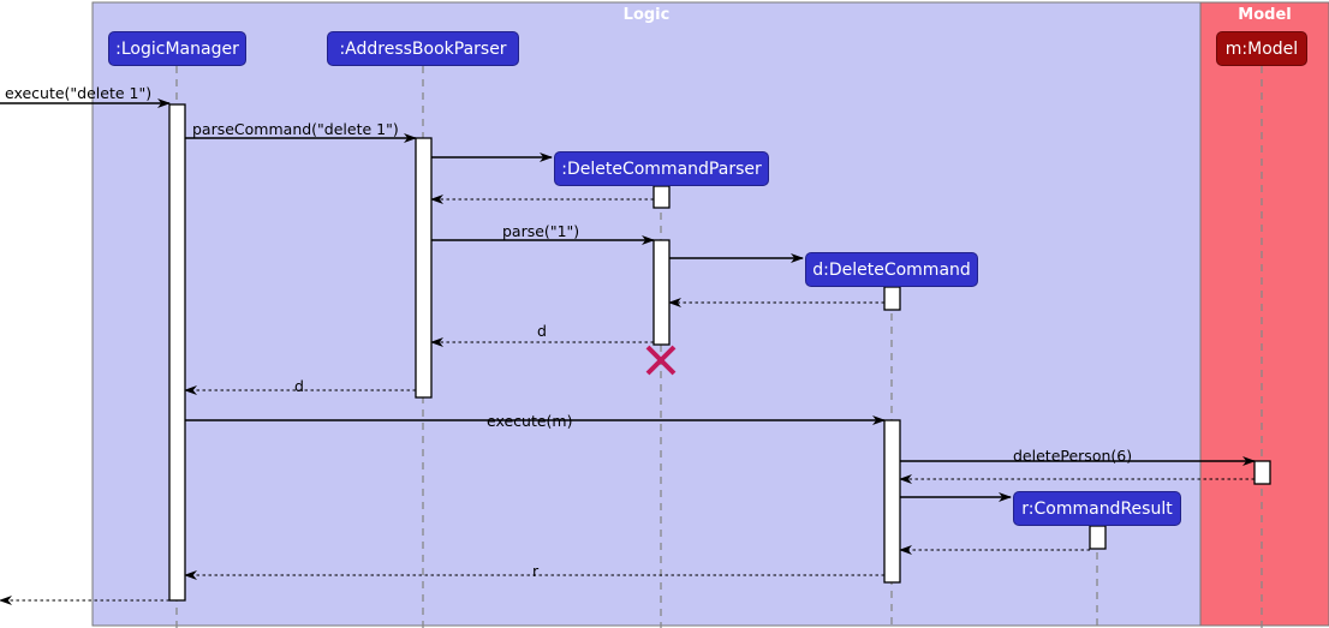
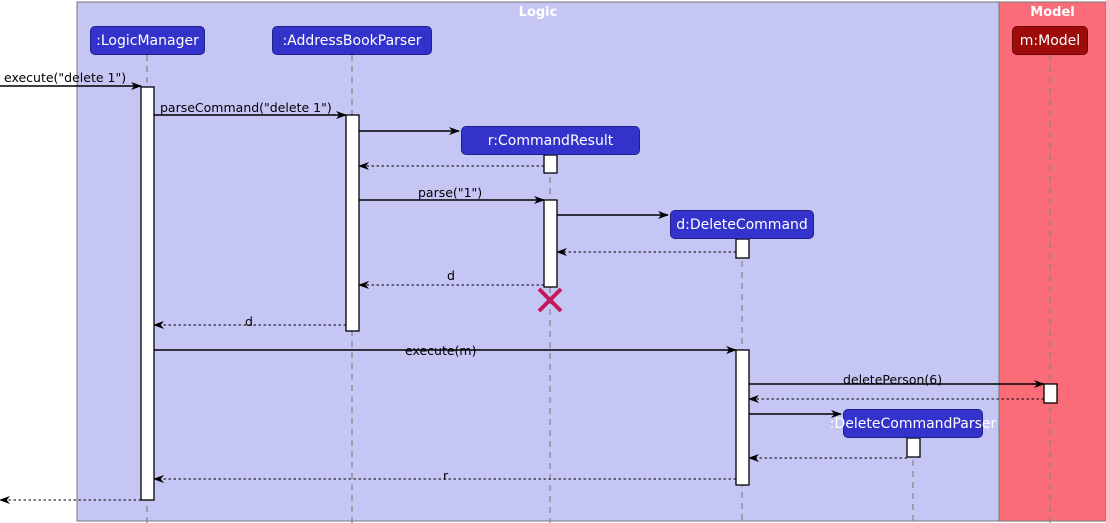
  :LogicManager
  :AddressBookParser
- :DeleteCommandParser
+ r:CommandResult
  d:DeleteCommand
- r:CommandResult
+ :DeleteCommandParser
  m:Model
  execute("delete 1")
  parseCommand("delete 1")
  parse("1")
  d
  d
  execute(m)
  deletePerson(6)
  r
  Logic
  Model
